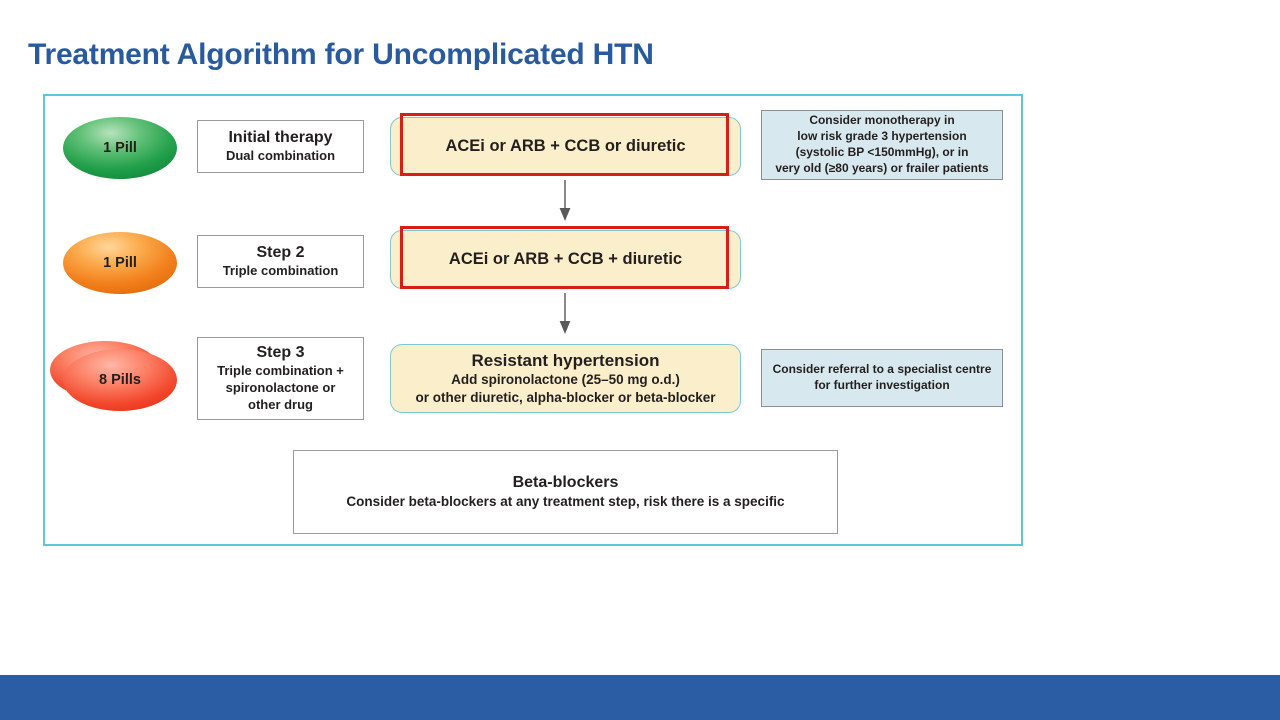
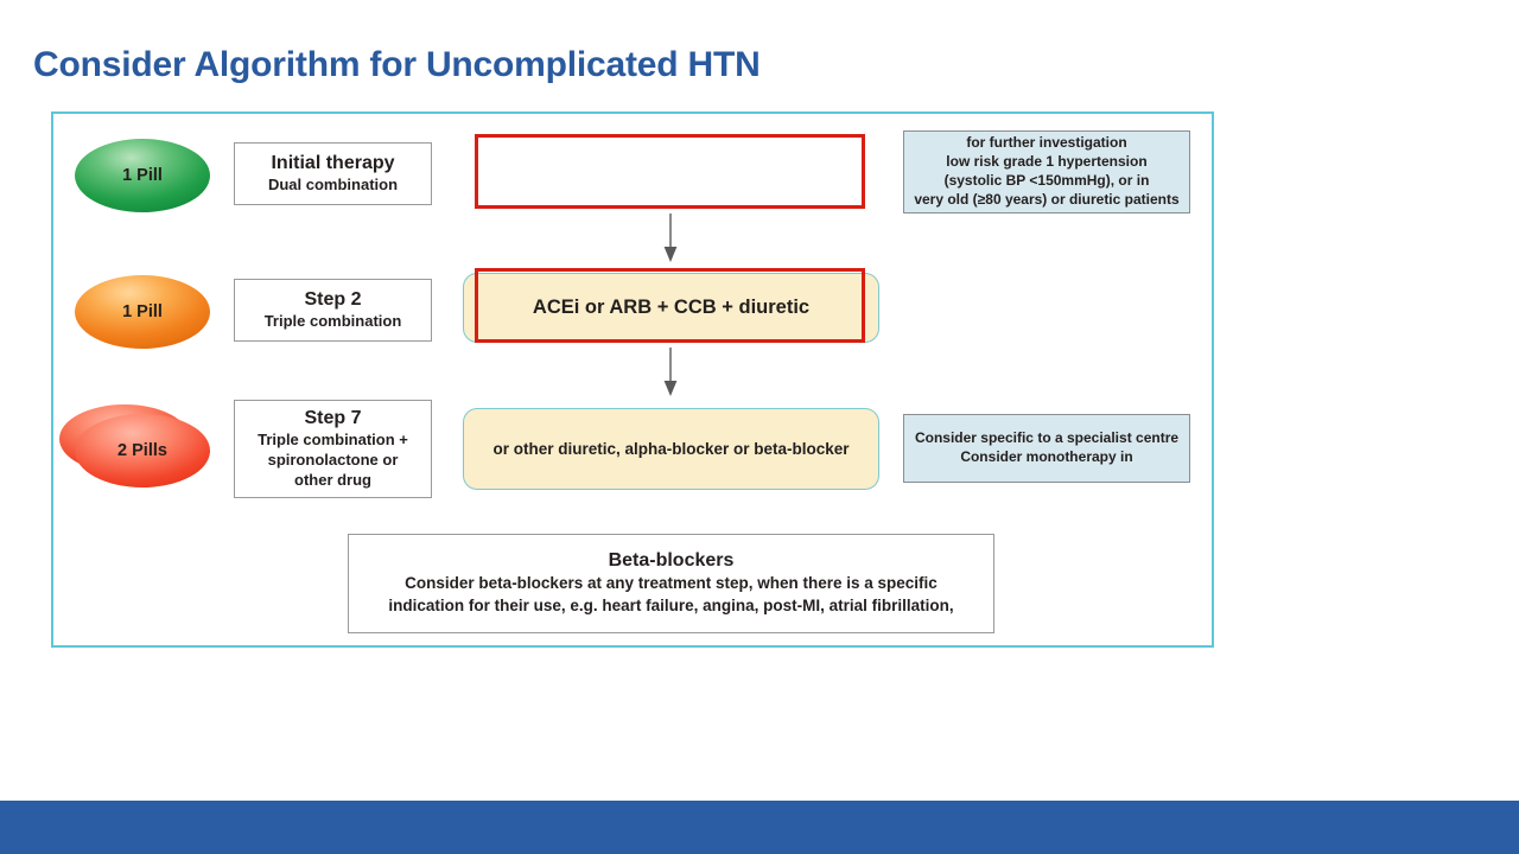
- Treatment Algorithm for Uncomplicated HTN
+ Consider Algorithm for Uncomplicated HTN
  1 Pill
  Initial therapy
  Dual combination
- ACEi or ARB + CCB or diuretic
- Consider monotherapy in
+ for further investigation
- low risk grade 3 hypertension
+ low risk grade 1 hypertension
  (systolic BP <150mmHg), or in
- very old (≥80 years) or frailer patients
+ very old (≥80 years) or diuretic patients
  1 Pill
  Step 2
  Triple combination
  ACEi or ARB + CCB + diuretic
- 8 Pills
+ 2 Pills
- Step 3
+ Step 7
  Triple combination +
  spironolactone or
  other drug
- Resistant hypertension
- Add spironolactone (25–50 mg o.d.)
  or other diuretic, alpha-blocker or beta-blocker
- Consider referral to a specialist centre
+ Consider specific to a specialist centre
- for further investigation
+ Consider monotherapy in
  Beta-blockers
- Consider beta-blockers at any treatment step, risk there is a specific
+ Consider beta-blockers at any treatment step, when there is a specific
+ indication for their use, e.g. heart failure, angina, post-MI, atrial fibrillation,
